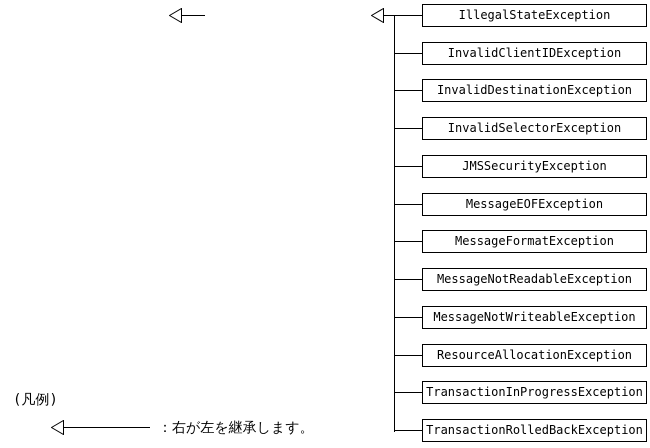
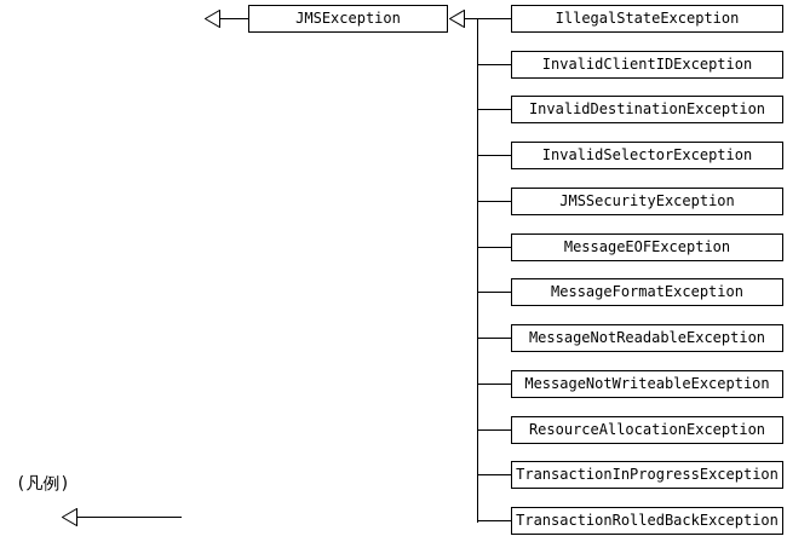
+ JMSException
  IllegalStateException
  InvalidClientIDException
  InvalidDestinationException
  InvalidSelectorException
  JMSSecurityException
  MessageEOFException
  MessageFormatException
  MessageNotReadableException
  MessageNotWriteableException
  ResourceAllocationException
  TransactionInProgressException
  TransactionRolledBackException
  (凡例)
- ：右が左を継承します。
